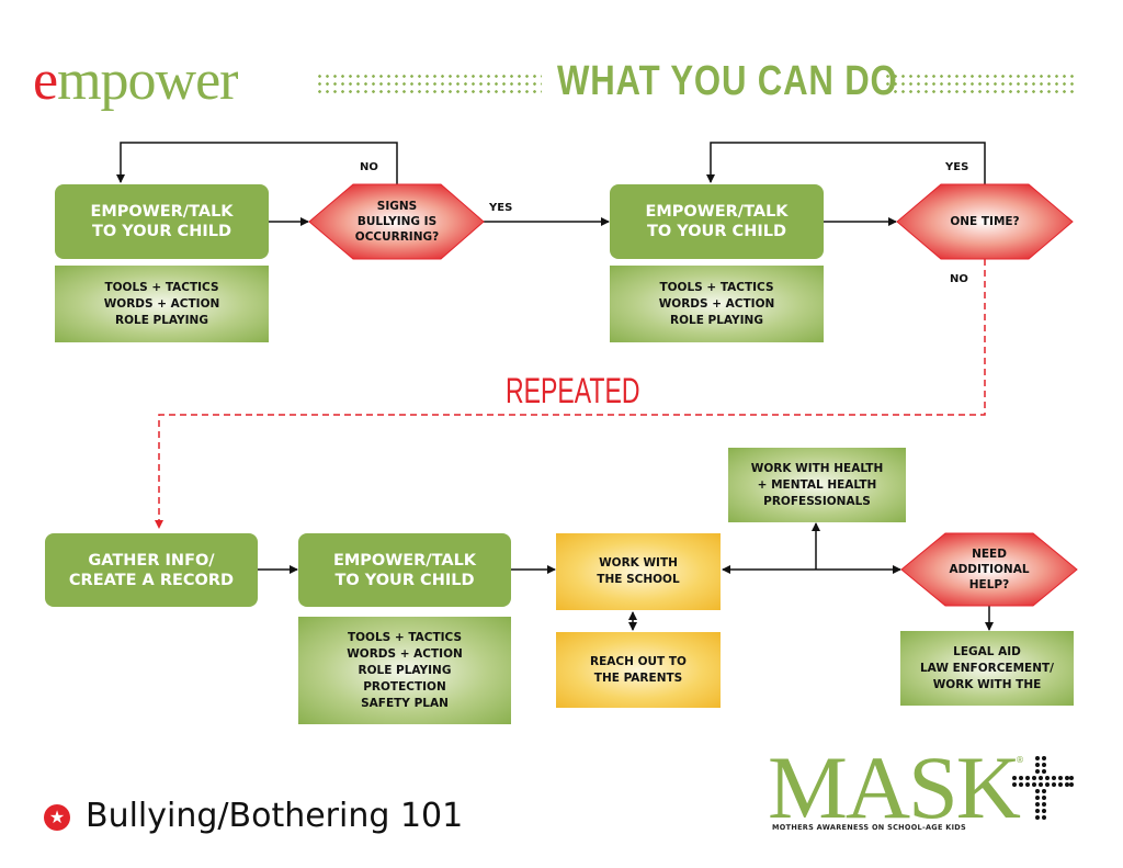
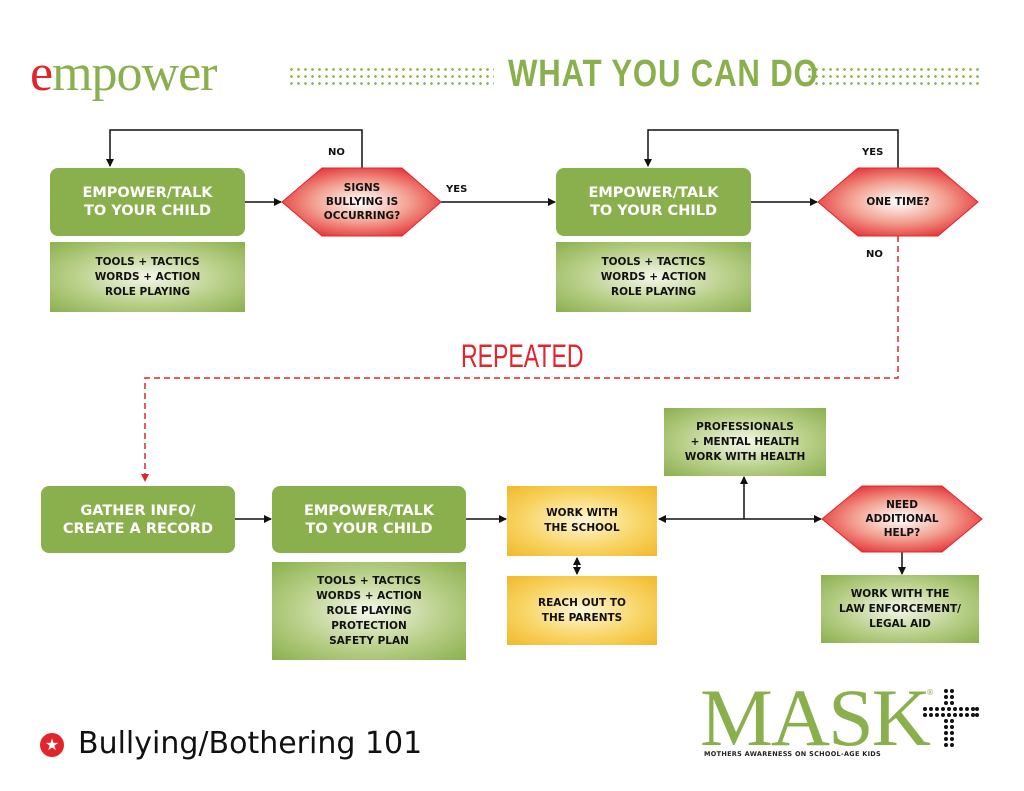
  empower
  WHAT YOU CAN D
  EMPOWER/TALK
  TO YOUR CHILD
  TOOLS + TACTICS
  WORDS + ACTION
  ROLE PLAYING
  SIGNS
  BULLYING IS
  OCCURRING?
  NO
  YES
  EMPOWER/TALK
  TO YOUR CHILD
  TOOLS + TACTICS
  WORDS + ACTION
  ROLE PLAYING
  ONE TIME?
  YES
  NO
  REPEATED
  GATHER INFO/
  CREATE A RECORD
  EMPOWER/TALK
  TO YOUR CHILD
  TOOLS + TACTICS
  WORDS + ACTION
  ROLE PLAYING
  PROTECTION
  SAFETY PLAN
  WORK WITH
  THE SCHOOL
  REACH OUT TO
  THE PARENTS
- WORK WITH HEALTH
+ PROFESSIONALS
  + MENTAL HEALTH
- PROFESSIONALS
+ WORK WITH HEALTH
  NEED
  ADDITIONAL
  HELP?
- LEGAL AID
+ WORK WITH THE
  LAW ENFORCEMENT/
- WORK WITH THE
+ LEGAL AID
  ★
  Bullying/Bothering 101
  MASK
  ®
  MOTHERS AWARENESS ON SCHOOL-AGE KIDS
